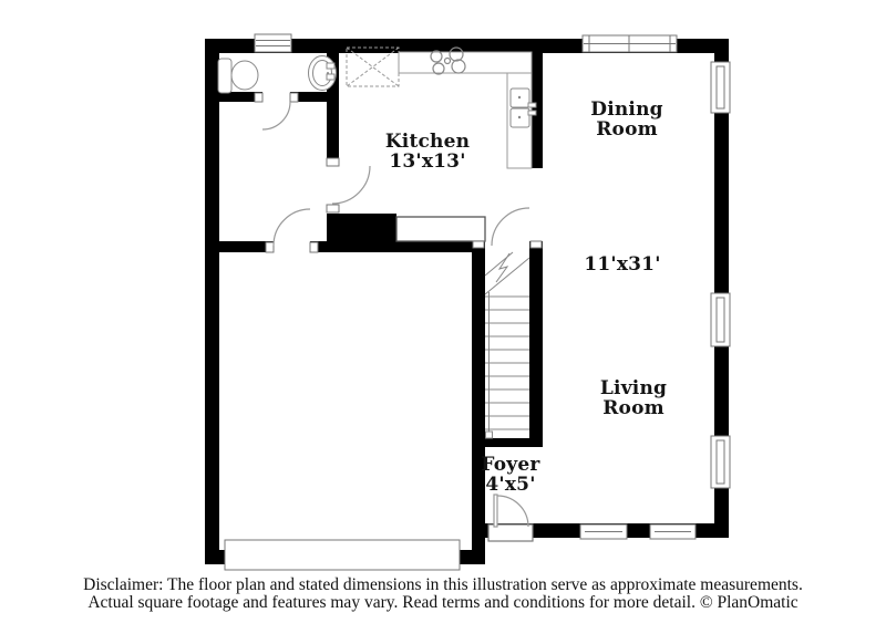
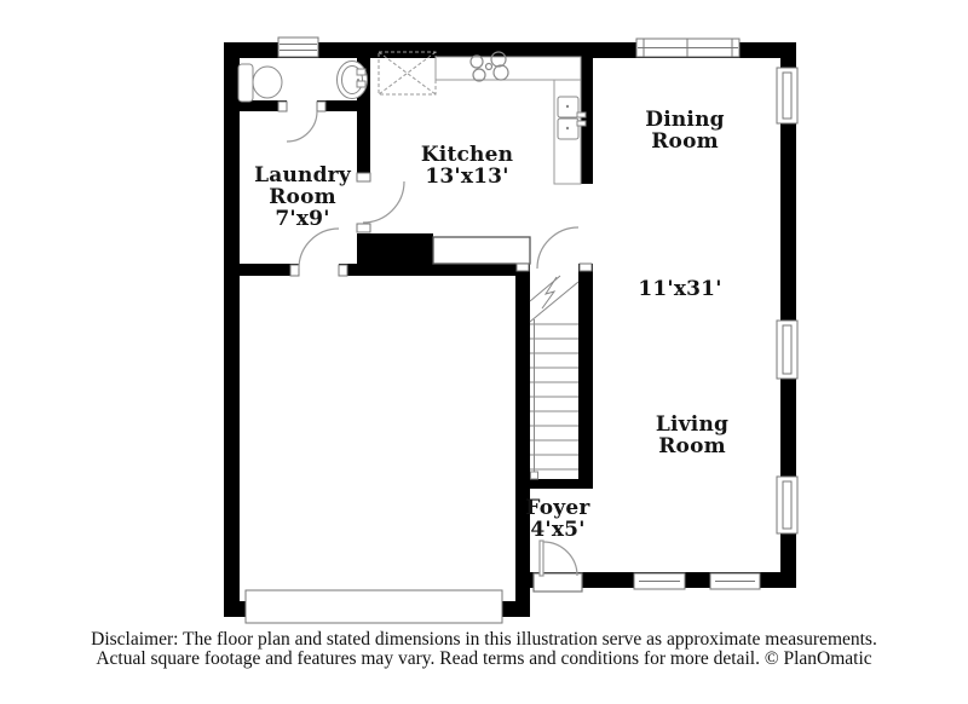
+ Laundry Room
+ 7'x9'
  Kitchen
  13'x13'
  Dining Room
  11'x31'
  Living Room
  Foyer
  4'x5'
  Disclaimer: The floor plan and stated dimensions in this illustration serve as approximate measurements.
  Actual square footage and features may vary. Read terms and conditions for more detail. © PlanOmatic
